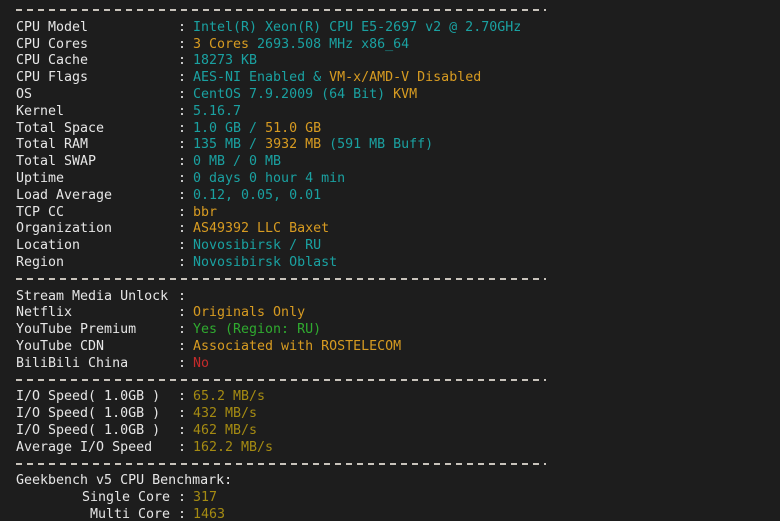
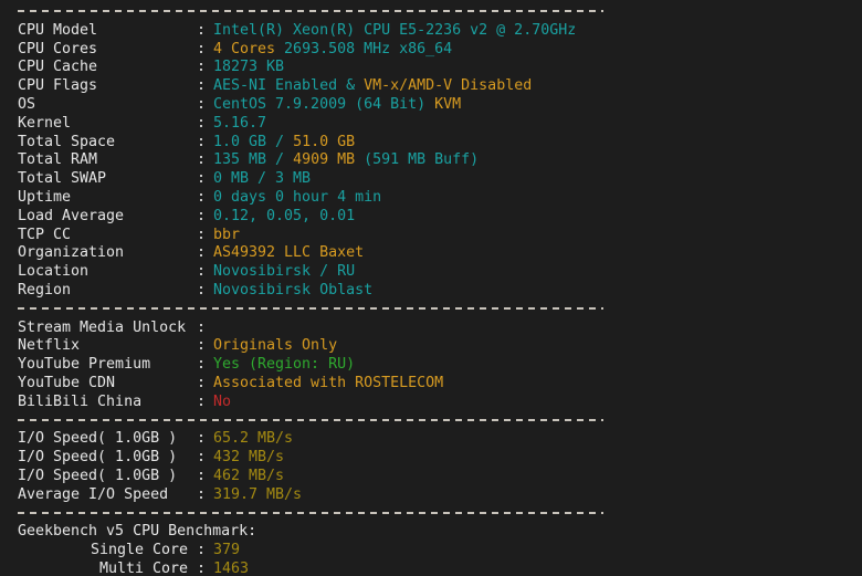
  CPU Model
  :
- Intel(R) Xeon(R) CPU E5-2697 v2 @ 2.70GHz
+ Intel(R) Xeon(R) CPU E5-2236 v2 @ 2.70GHz
  CPU Cores
  :
- 3 Cores 2693.508 MHz x86_64
+ 4 Cores 2693.508 MHz x86_64
  CPU Cache
  :
  18273 KB
  CPU Flags
  :
  AES-NI Enabled & VM-x/AMD-V Disabled
  OS
  :
  CentOS 7.9.2009 (64 Bit) KVM
  Kernel
  :
  5.16.7
  Total Space
  :
  1.0 GB / 51.0 GB
  Total RAM
  :
- 135 MB / 3932 MB (591 MB Buff)
+ 135 MB / 4909 MB (591 MB Buff)
  Total SWAP
  :
- 0 MB / 0 MB
+ 0 MB / 3 MB
  Uptime
  :
  0 days 0 hour 4 min
  Load Average
  :
  0.12, 0.05, 0.01
  TCP CC
  :
  bbr
  Organization
  :
  AS49392 LLC Baxet
  Location
  :
  Novosibirsk / RU
  Region
  :
  Novosibirsk Oblast
  Stream Media Unlock
  :
  Netflix
  :
  Originals Only
  YouTube Premium
  :
  Yes (Region: RU)
  YouTube CDN
  :
  Associated with ROSTELECOM
  BiliBili China
  :
  No
  I/O Speed( 1.0GB )
  :
  65.2 MB/s
  I/O Speed( 1.0GB )
  :
  432 MB/s
  I/O Speed( 1.0GB )
  :
  462 MB/s
  Average I/O Speed
  :
- 162.2 MB/s
+ 319.7 MB/s
  Geekbench v5 CPU Benchmark:
  Single Core
  :
- 317
+ 379
  Multi Core
  :
  1463
